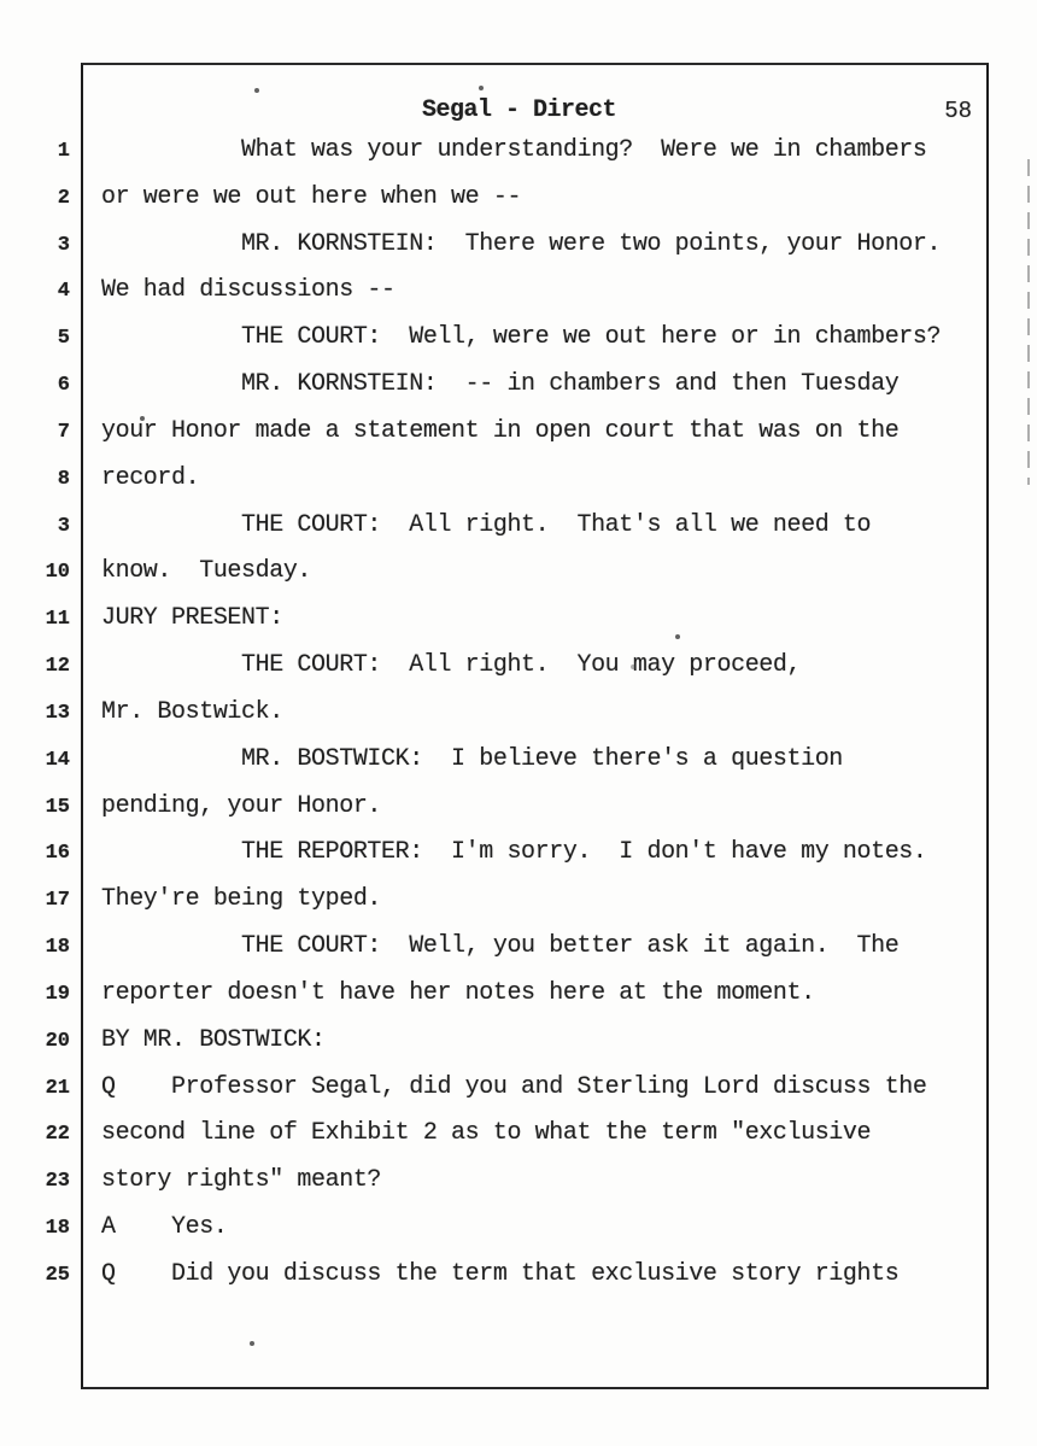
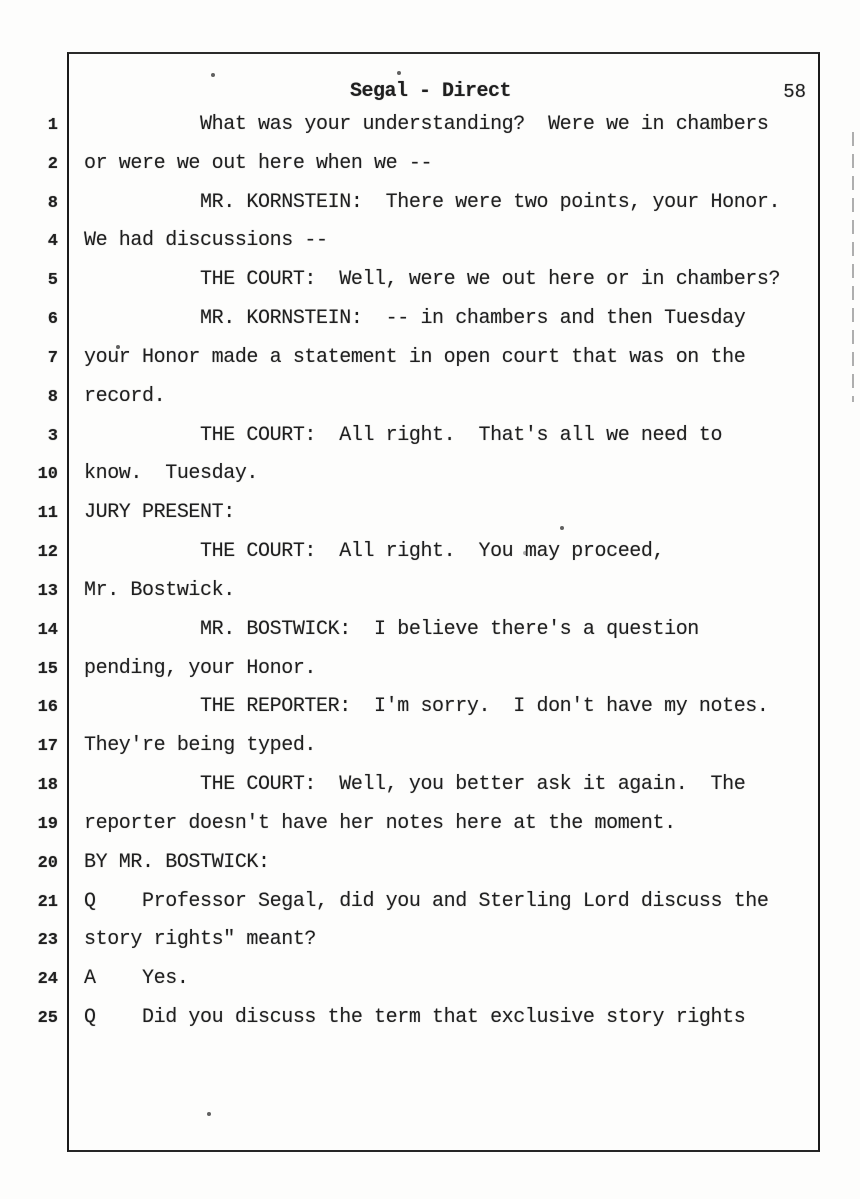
  Segal - Direct
  58
  1 What was your understanding? Were we in chambers
  2 or were we out here when we --
- 3 MR. KORNSTEIN: There were two points, your Honor.
+ 8 MR. KORNSTEIN: There were two points, your Honor.
  4 We had discussions --
  5 THE COURT: Well, were we out here or in chambers?
  6 MR. KORNSTEIN: -- in chambers and then Tuesday
  7 your Honor made a statement in open court that was on the
  8 record.
  3 THE COURT: All right. That's all we need to
  10 know. Tuesday.
  11 JURY PRESENT:
  12 THE COURT: All right. You may proceed,
  13 Mr. Bostwick.
  14 MR. BOSTWICK: I believe there's a question
  15 pending, your Honor.
  16 THE REPORTER: I'm sorry. I don't have my notes.
  17 They're being typed.
  18 THE COURT: Well, you better ask it again. The
  19 reporter doesn't have her notes here at the moment.
  20 BY MR. BOSTWICK:
  21 Q Professor Segal, did you and Sterling Lord discuss the
- 22 second line of Exhibit 2 as to what the term "exclusive
  23 story rights" meant?
- 18 A Yes.
+ 24 A Yes.
  25 Q Did you discuss the term that exclusive story rights
